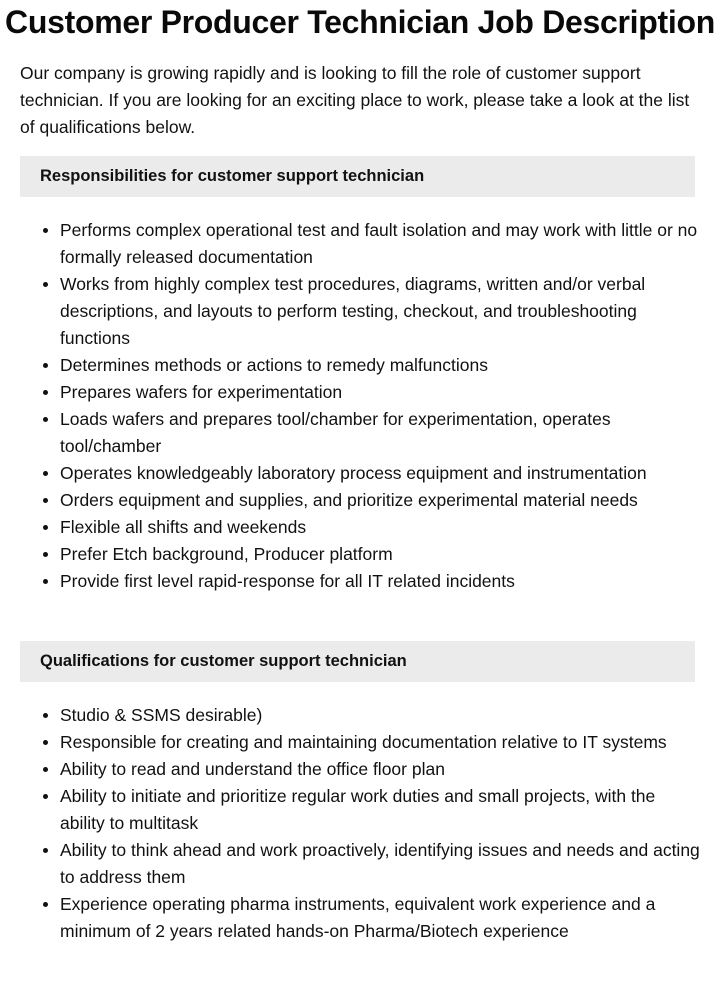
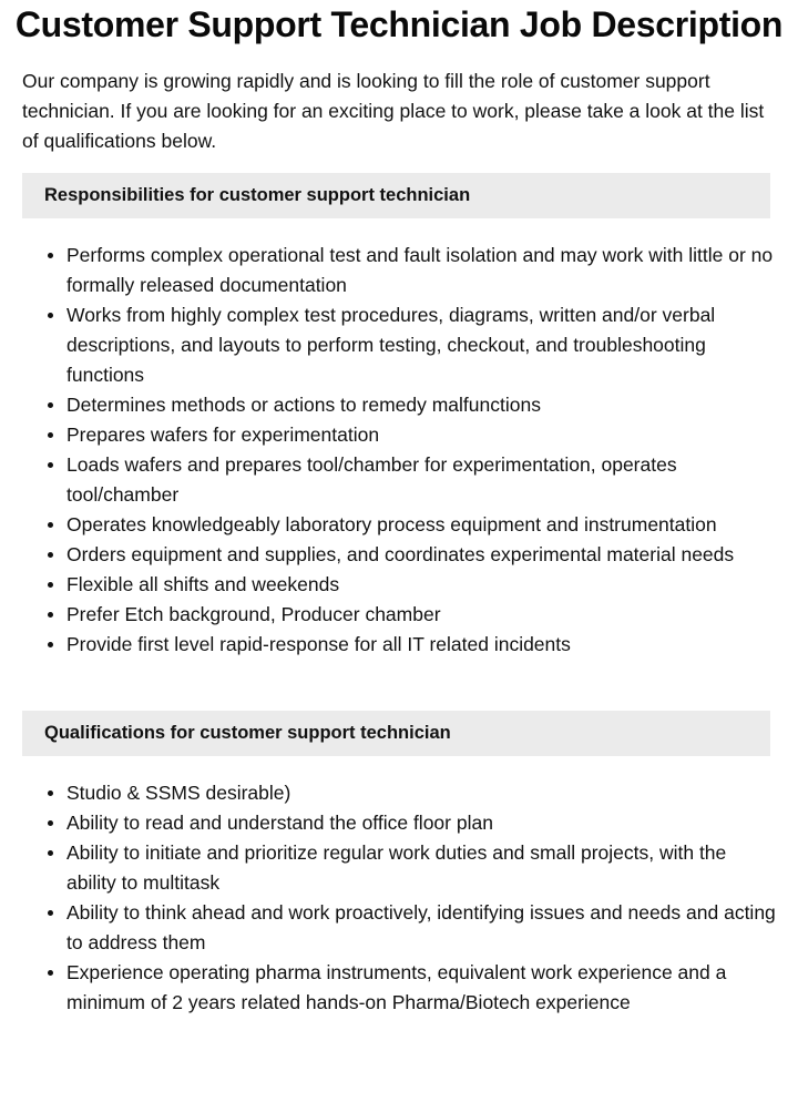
- Customer Producer Technician Job Description
+ Customer Support Technician Job Description
  Our company is growing rapidly and is looking to fill the role of customer support technician. If you are looking for an exciting place to work, please take a look at the list of qualifications below.
  Responsibilities for customer support technician
  Performs complex operational test and fault isolation and may work with little or no formally released documentation
  Works from highly complex test procedures, diagrams, written and/or verbal descriptions, and layouts to perform testing, checkout, and troubleshooting functions
  Determines methods or actions to remedy malfunctions
  Prepares wafers for experimentation
  Loads wafers and prepares tool/chamber for experimentation, operates tool/chamber
  Operates knowledgeably laboratory process equipment and instrumentation
- Orders equipment and supplies, and prioritize experimental material needs
+ Orders equipment and supplies, and coordinates experimental material needs
  Flexible all shifts and weekends
- Prefer Etch background, Producer platform
+ Prefer Etch background, Producer chamber
  Provide first level rapid-response for all IT related incidents
  Qualifications for customer support technician
  Studio & SSMS desirable)
- Responsible for creating and maintaining documentation relative to IT systems
  Ability to read and understand the office floor plan
  Ability to initiate and prioritize regular work duties and small projects, with the ability to multitask
  Ability to think ahead and work proactively, identifying issues and needs and acting to address them
  Experience operating pharma instruments, equivalent work experience and a minimum of 2 years related hands-on Pharma/Biotech experience
